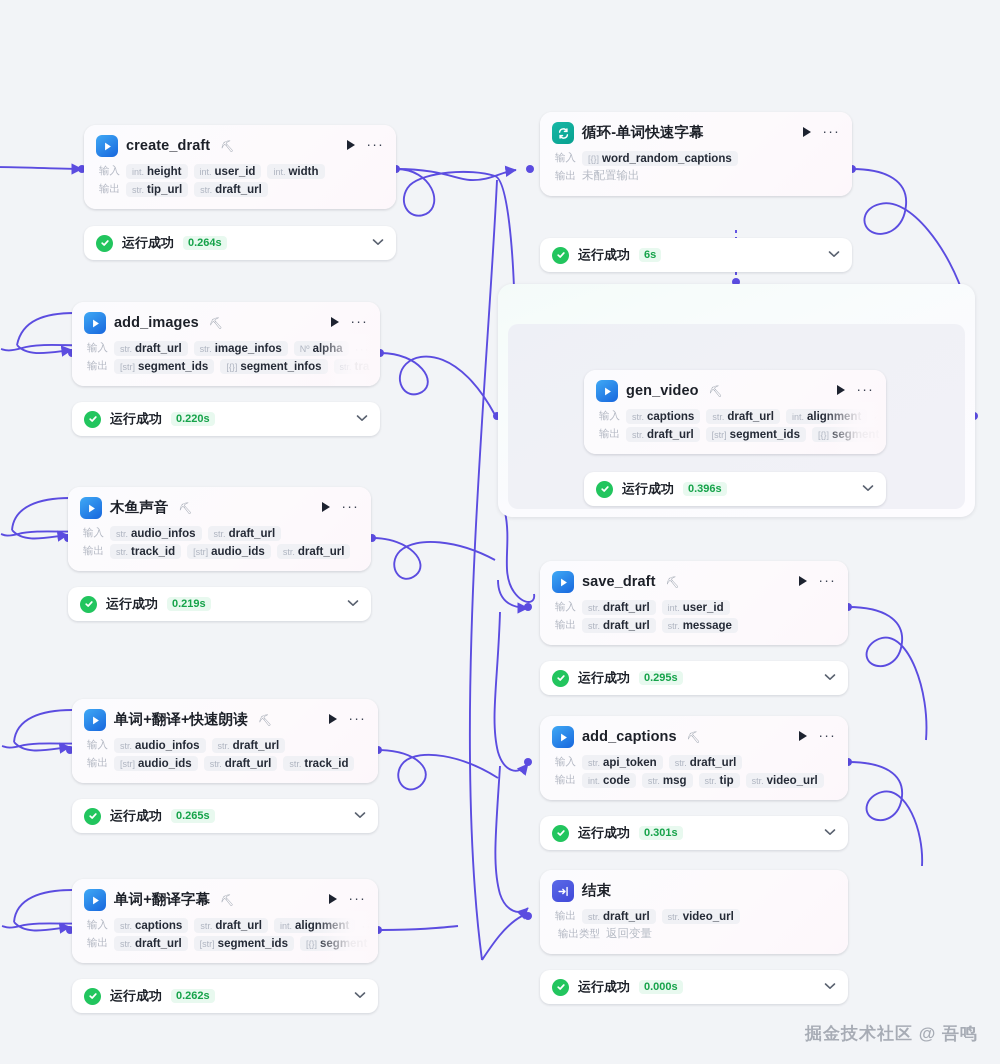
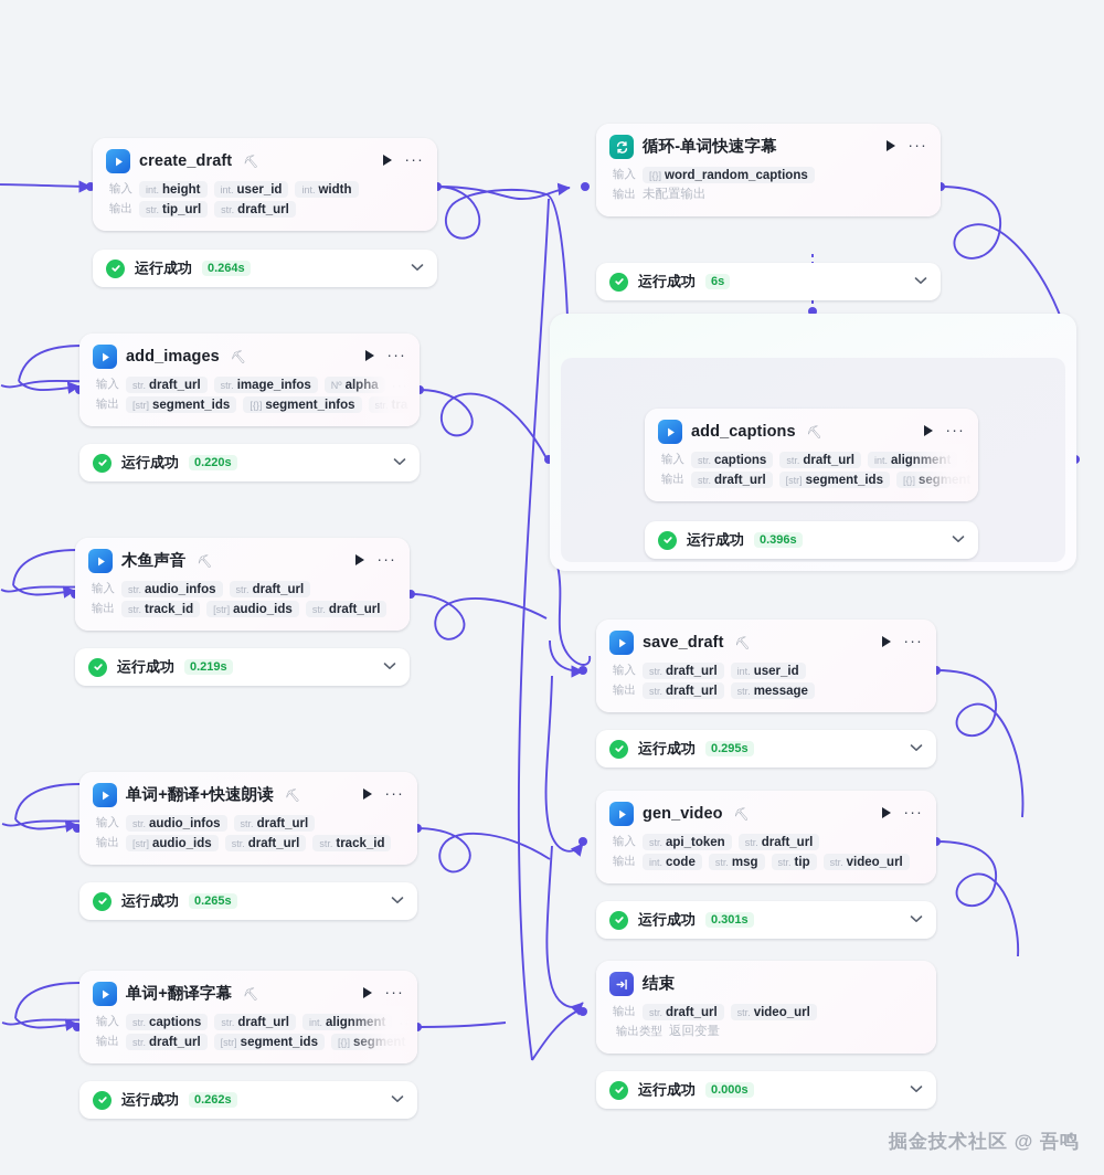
  create_draft
  ⛏
  ···
  输入
  int.
  height
  int.
  user_id
  int.
  width
  输出
  str.
  tip_url
  str.
  draft_url
  运行成功
  0.264s
  add_images
  ⛏
  ···
  输入
  str.
  draft_url
  str.
  image_infos
  Nº
  输出
  [str]
  segment_ids
  [{}]
  segment_info
  运行成功
  0.220s
  木鱼声音
  ⛏
  ···
  输入
  str.
  audio_infos
  str.
  draft_url
  输出
  str.
  track_id
  [str]
  audio_ids
  str.
  draft_url
  运行成功
  0.219s
  单词+翻译+快速朗读
  ⛏
  ···
  输入
  str.
  audio_infos
  str.
  draft_url
  输出
  [str]
  audio_ids
  str.
  draft_url
  str.
  track_id
  运行成功
  0.265s
  单词+翻译字幕
  ⛏
  ···
  输入
  str.
  captions
  str.
  draft_url
  int.
  输出
  str.
  draft_url
  [str]
  segment_ids
  [{}
  运行成功
  0.262s
  循环-单词快速字幕
  ···
  输入
  [{}]
  word_random_captions
  输出
  未配置输出
  运行成功
  6s
- gen_video
+ add_captions
  ⛏
  ···
  输入
  str.
  captions
  str.
  draft_url
  int.
  输出
  str.
  draft_url
  [str]
  segment_ids
  运行成功
  0.396s
  save_draft
  ⛏
  ···
  输入
  str.
  draft_url
  int.
  user_id
  输出
  str.
  draft_url
  str.
  message
  运行成功
  0.295s
- add_captions
+ gen_video
  ⛏
  ···
  输入
  str.
  api_token
  str.
  draft_url
  输出
  int.
  code
  str.
  msg
  str.
  tip
  str.
  video_url
  运行成功
  0.301s
  结束
  输出
  str.
  draft_url
  str.
  video_url
  输出类型
  返回变量
  运行成功
  0.000s
  掘金技术社区 @ 吾鸣
